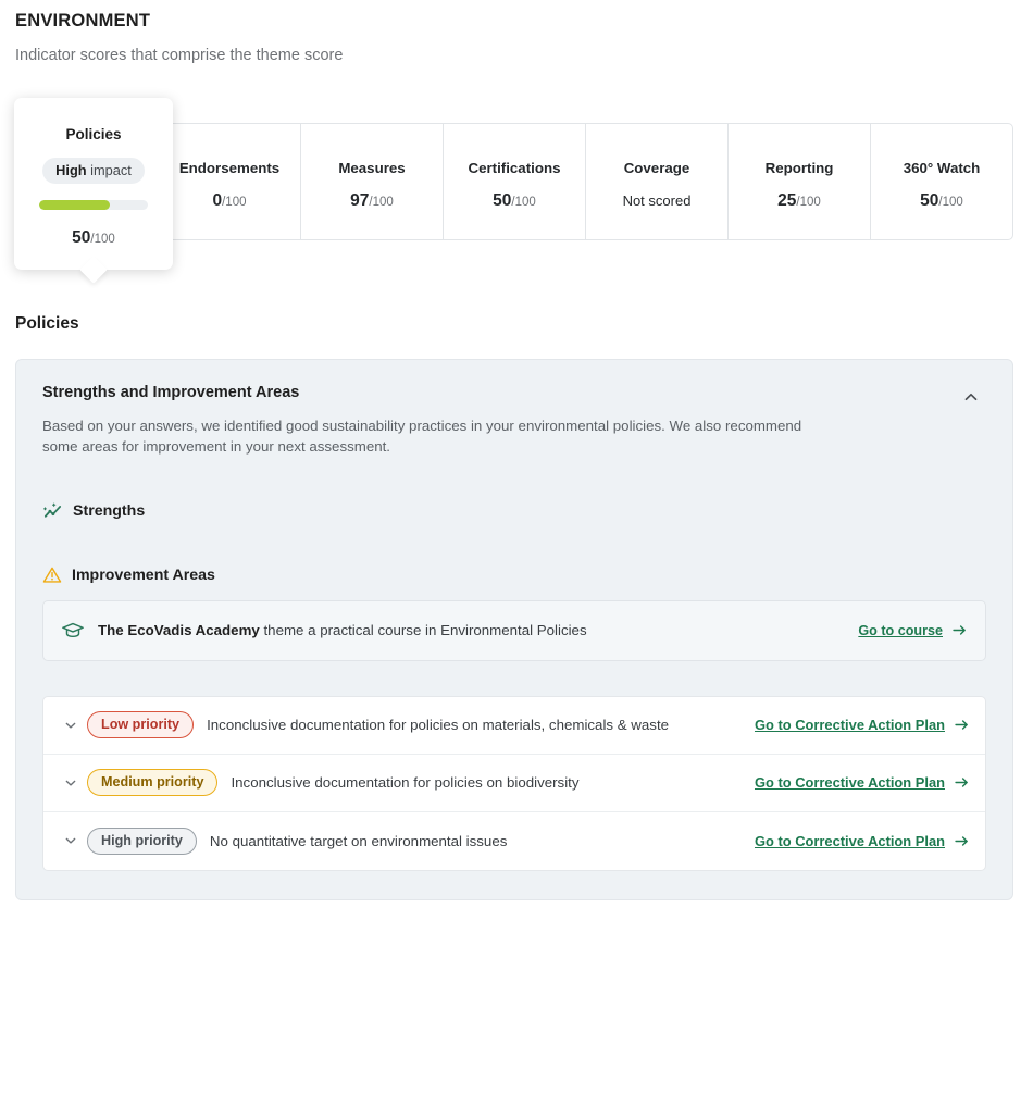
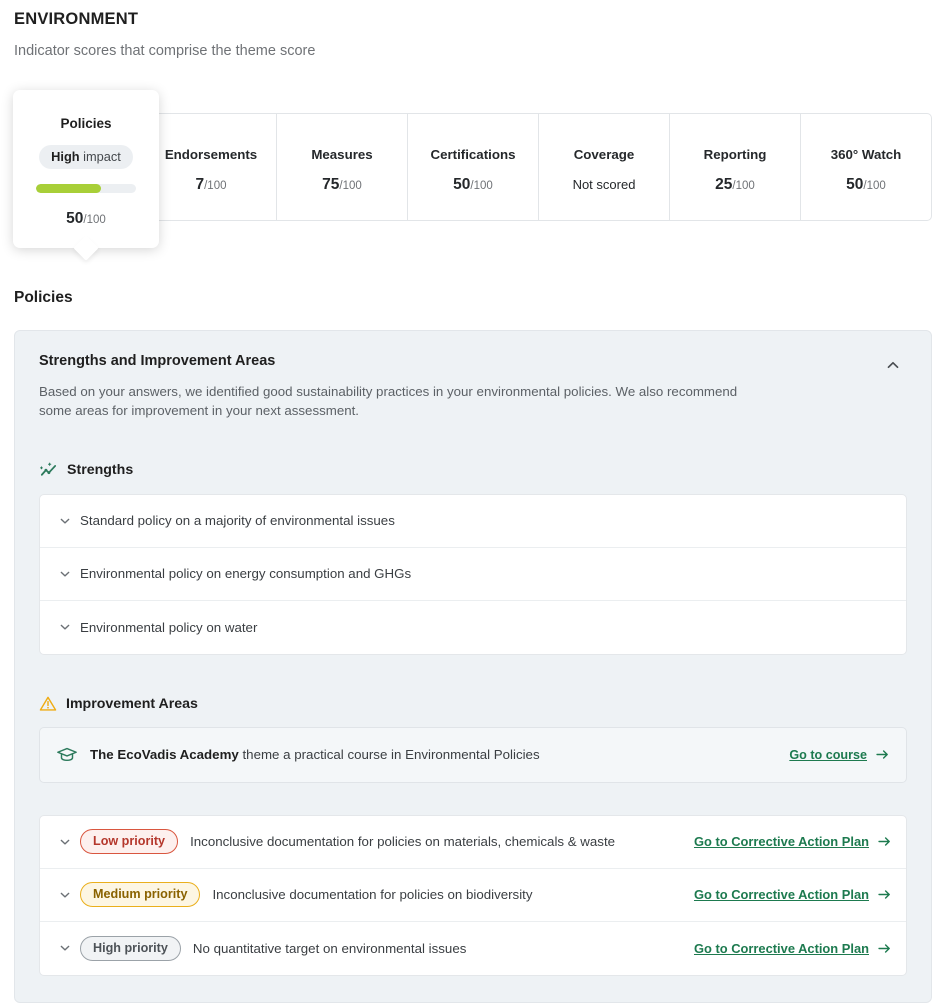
  ENVIRONMENT
  Indicator scores that comprise the theme score
  Endorsements
- 0/100
+ 7/100
  Measures
- 97/100
+ 75/100
  Certifications
  50/100
  Coverage
  Not scored
  Reporting
  25/100
  360° Watch
  50/100
  Policies
  High impact
  50/100
  Policies
  Strengths and Improvement Areas
  Based on your answers, we identified good sustainability practices in your environmental policies. We also recommend some areas for improvement in your next assessment.
  Strengths
+ Standard policy on a majority of environmental issues
+ Environmental policy on energy consumption and GHGs
+ Environmental policy on water
  Improvement Areas
  The EcoVadis Academy theme a practical course in Environmental Policies
  Go to course
  Low priority
  Inconclusive documentation for policies on materials, chemicals & waste
  Go to Corrective Action Plan
  Medium priority
  Inconclusive documentation for policies on biodiversity
  Go to Corrective Action Plan
  High priority
  No quantitative target on environmental issues
  Go to Corrective Action Plan
